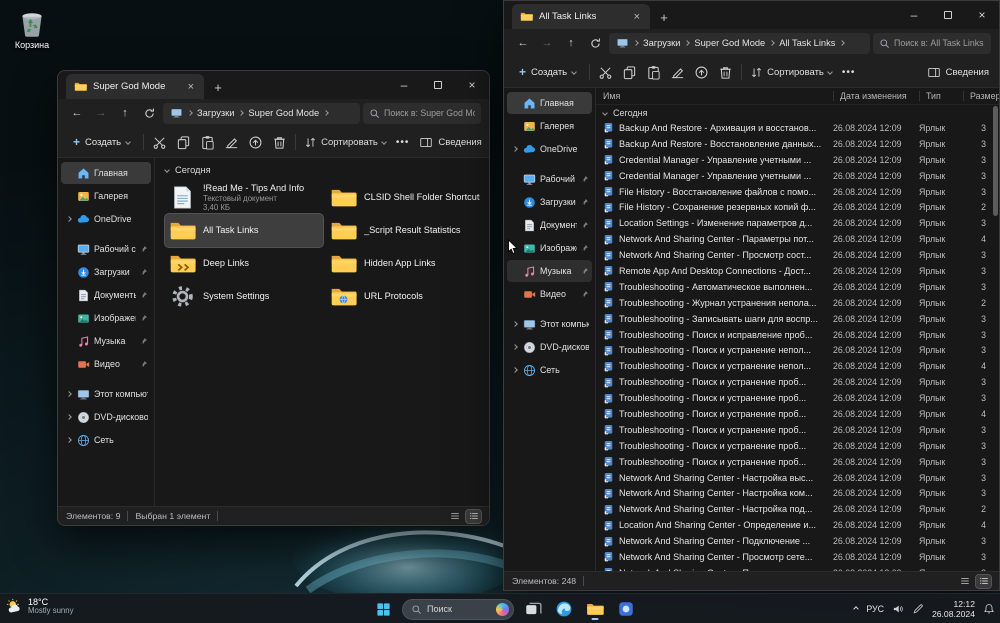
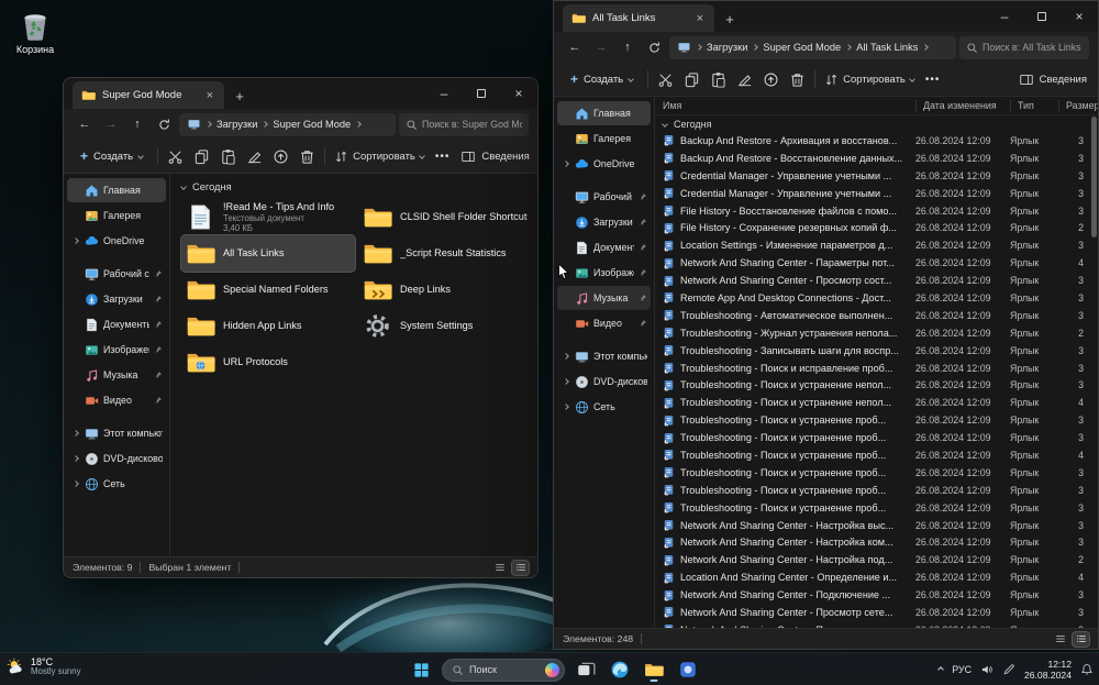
  Корзина
  Super God Mode
  ×
  +
  –
  ×
  ←
  →
  ↑
  Загрузки
  Super God Mode
  Поиск в: Super God M
  +
  Создать
  Сортировать
  •••
  Сведения
  Главная
  Галерея
  OneDrive
  Рабочий с
  Загрузки
  Документ
  Изображе
  Музыка
  Видео
  Этот компью
  Сеть
  Сегодня
  !Read Me - Tips And Info
  Текстовый документ
  3,40 КБ
  CLSID Shell Folder Shortcut
  All Task Links
  _Script Result Statistics
+ Special Named Folders
  Deep Links
  Hidden App Links
  System Settings
  URL Protocols
  Элементов: 9
  Выбран 1 элемент
  All Task Links
  ×
  +
  –
  ×
  ←
  →
  ↑
  Загрузки
  Super God Mode
  All Task Links
  Поиск в: All Task Links
  +
  Создать
  Сортировать
  •••
  Сведения
  Главная
  Галерея
  OneDrive
  Загрузки
  Докумен
  Музыка
  Видео
  Сеть
  Имя
  Дата изменения
  Тип
  Размер
  Сегодня
  Backup And Restore - Архивация и восстанов...
  26.08.2024 12:09
  Ярлык
  3
  Backup And Restore - Восстановление данных...
  26.08.2024 12:09
  Ярлык
  3
  Credential Manager - Управление учетными ...
  26.08.2024 12:09
  Ярлык
  3
  Credential Manager - Управление учетными ...
  26.08.2024 12:09
  Ярлык
  3
  File History - Восстановление файлов с помо...
  26.08.2024 12:09
  Ярлык
  3
  File History - Сохранение резервных копий ф...
  26.08.2024 12:09
  Ярлык
  2
  Location Settings - Изменение параметров д...
  26.08.2024 12:09
  Ярлык
  3
  Network And Sharing Center - Параметры пот...
  26.08.2024 12:09
  Ярлык
  4
  Network And Sharing Center - Просмотр сост...
  26.08.2024 12:09
  Ярлык
  3
  Remote App And Desktop Connections - Дост...
  26.08.2024 12:09
  Ярлык
  3
  Troubleshooting - Автоматическое выполнен...
  26.08.2024 12:09
  Ярлык
  3
  Troubleshooting - Журнал устранения непола...
  26.08.2024 12:09
  Ярлык
  2
  Troubleshooting - Записывать шаги для воспр...
  26.08.2024 12:09
  Ярлык
  3
  Troubleshooting - Поиск и исправление проб...
  26.08.2024 12:09
  Ярлык
  3
  Troubleshooting - Поиск и устранение непол...
  26.08.2024 12:09
  Ярлык
  3
  Troubleshooting - Поиск и устранение непол...
  26.08.2024 12:09
  Ярлык
  4
  Troubleshooting - Поиск и устранение проб...
  26.08.2024 12:09
  Ярлык
  3
  Troubleshooting - Поиск и устранение проб...
  26.08.2024 12:09
  Ярлык
  3
  Troubleshooting - Поиск и устранение проб...
  26.08.2024 12:09
  Ярлык
  4
  Troubleshooting - Поиск и устранение проб...
  26.08.2024 12:09
  Ярлык
  3
  Troubleshooting - Поиск и устранение проб...
  26.08.2024 12:09
  Ярлык
  3
  Troubleshooting - Поиск и устранение проб...
  26.08.2024 12:09
  Ярлык
  3
  Network And Sharing Center - Настройка выс...
  26.08.2024 12:09
  Ярлык
  3
  Network And Sharing Center - Настройка ком...
  26.08.2024 12:09
  Ярлык
  3
  Network And Sharing Center - Настройка под...
  26.08.2024 12:09
  Ярлык
  2
  Location And Sharing Center - Определение и...
  26.08.2024 12:09
  Ярлык
  4
  Network And Sharing Center - Подключение ...
  26.08.2024 12:09
  Ярлык
  3
  Network And Sharing Center - Просмотр сете...
  26.08.2024 12:09
  Ярлык
  3
  Элементов: 248
  18°C
  Mostly sunny
  Поиск
  РУС
  12:12
  26.08.2024
